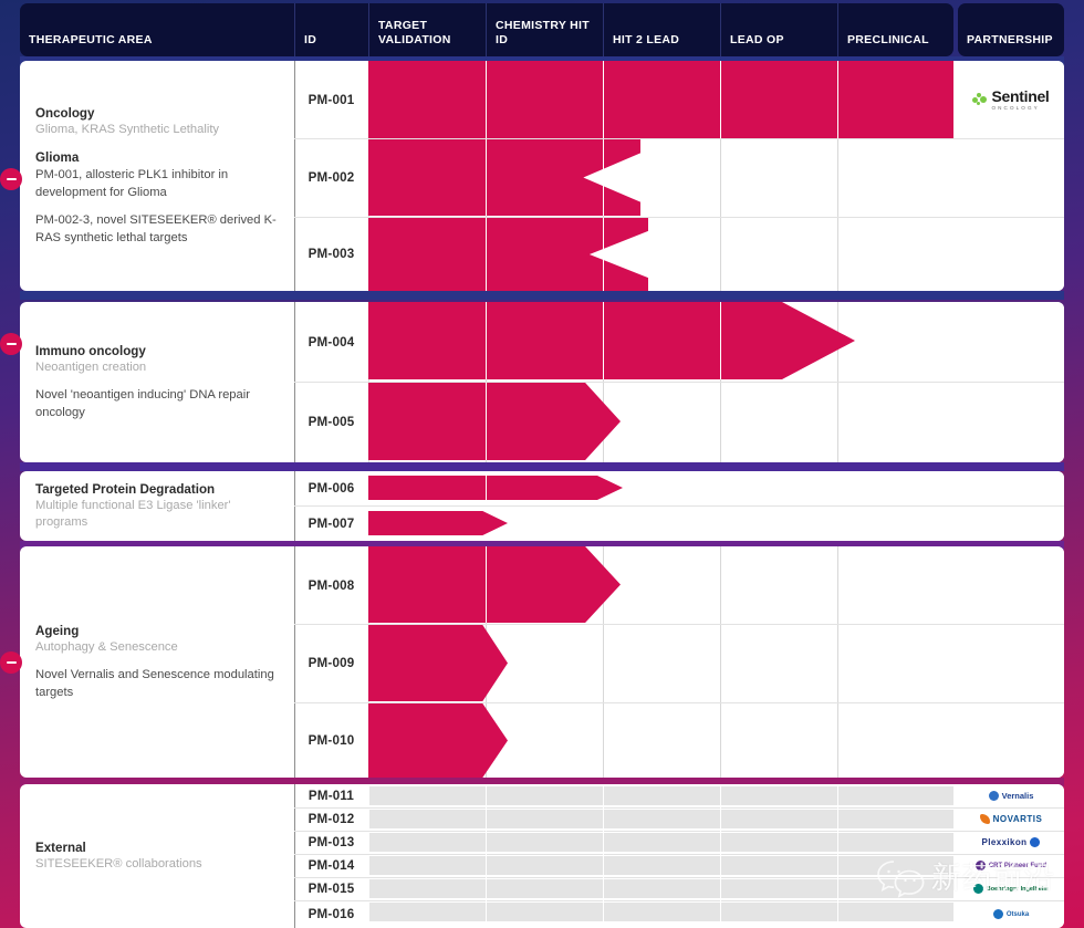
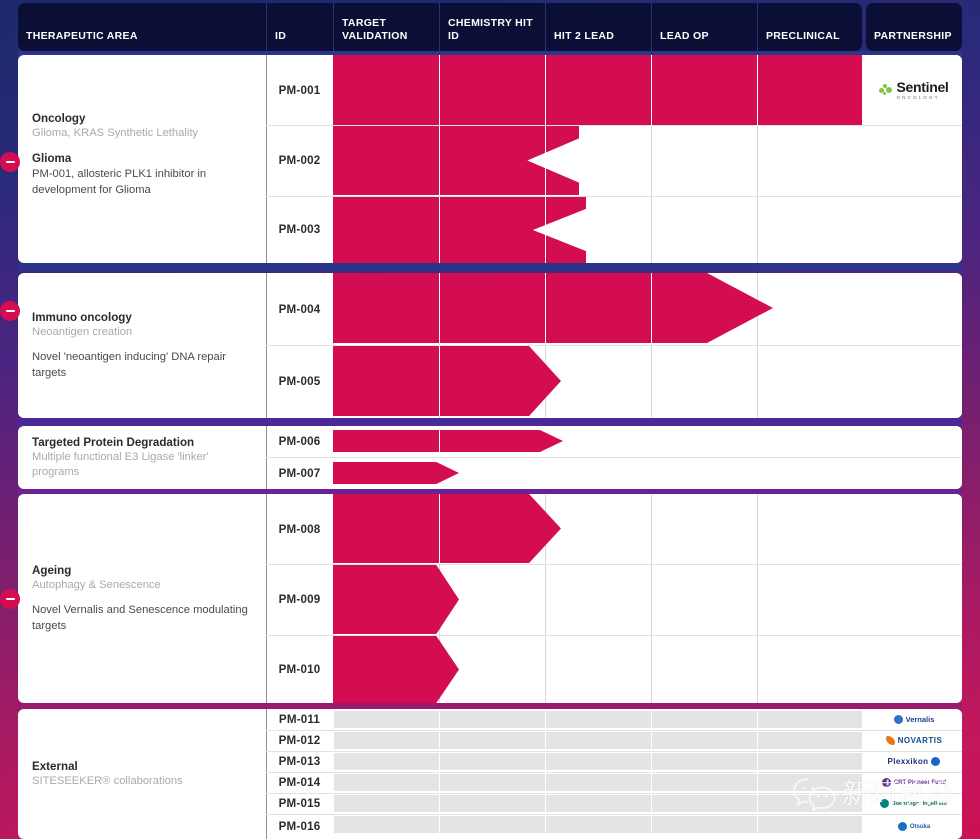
  THERAPEUTIC AREA
  ID
  TARGET VALIDATION
  CHEMISTRY HIT ID
  HIT 2 LEAD
  LEAD OP
  PRECLINICAL
  PARTNERSHIP
  Oncology
  Glioma, KRAS Synthetic Lethality
  Glioma
  PM-001, allosteric PLK1 inhibitor in development for Glioma
- PM-002-3, novel SITESEEKER® derived K-RAS synthetic lethal targets
  PM-001
  PM-002
  PM-003
  Sentinel
  Immuno oncology
  Neoantigen creation
- Novel 'neoantigen inducing' DNA repair oncology
+ Novel 'neoantigen inducing' DNA repair targets
  PM-004
  PM-005
  Targeted Protein Degradation
  Multiple functional E3 Ligase 'linker' programs
  PM-006
  PM-007
  Ageing
  Autophagy & Senescence
  Novel Vernalis and Senescence modulating targets
  PM-008
  PM-009
  PM-010
  External
  SITESEEKER® collaborations
  PM-011
  PM-012
  PM-013
  PM-014
  PM-015
  PM-016
  Vernalis
  NOVARTIS
  Plexxikon
  新药前沿
